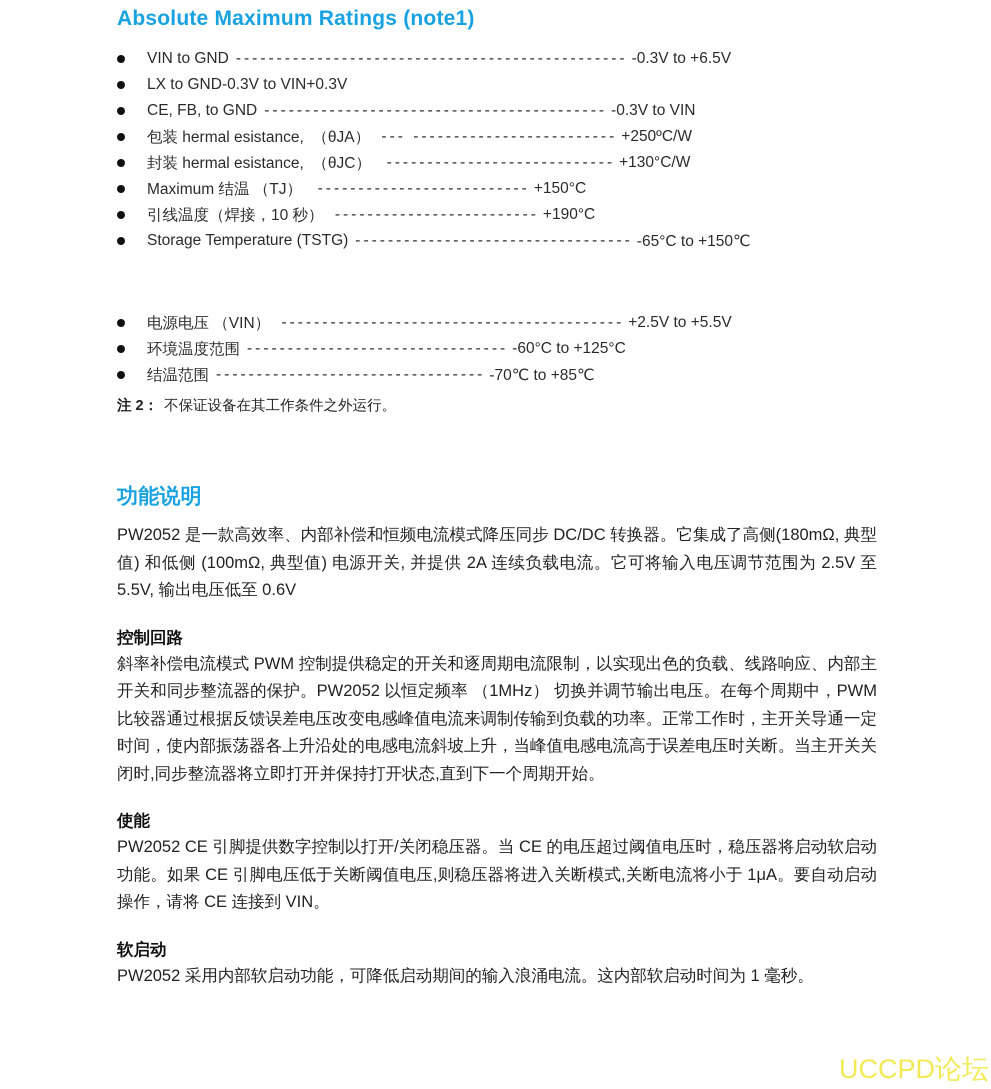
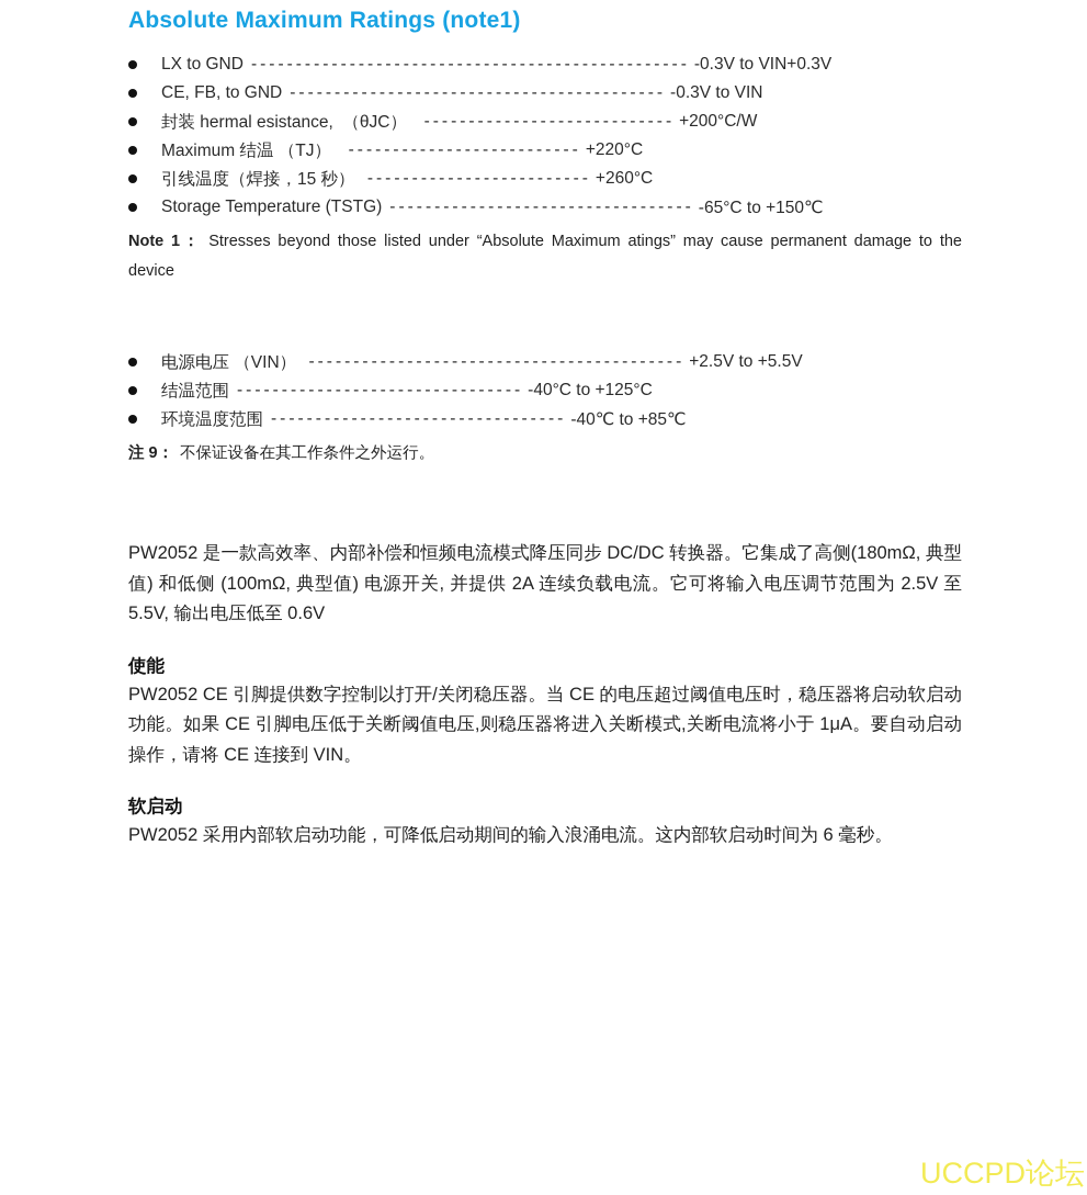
  Absolute Maximum Ratings (note1)
- VIN to GND
- ------------------------------------------------
- -0.3V to +6.5V
  LX to GND
+ -------------------------------------------------
  -0.3V to VIN+0.3V
  CE, FB, to GND
  ------------------------------------------
  -0.3V to VIN
- 包装 hermal esistance, （θJA）
- --- -------------------------
- +250ºC/W
  封装 hermal esistance, （θJC）
  ----------------------------
- +130°C/W
+ +200°C/W
  Maximum 结温 （TJ）
  --------------------------
- +150°C
+ +220°C
- 引线温度（焊接，10 秒）
+ 引线温度（焊接，15 秒）
  -------------------------
- +190°C
+ +260°C
  Storage Temperature (TSTG)
  ----------------------------------
  -65°C to +150℃
+ Note 1： Stresses beyond those listed under “Absolute Maximum atings” may cause permanent damage to the device
  电源电压 （VIN）
  ------------------------------------------
  +2.5V to +5.5V
- 环境温度范围
+ 结温范围
  --------------------------------
- -60°C to +125°C
+ -40°C to +125°C
- 结温范围
+ 环境温度范围
  ---------------------------------
- -70℃ to +85℃
+ -40℃ to +85℃
- 注 2： 不保证设备在其工作条件之外运行。
+ 注 9： 不保证设备在其工作条件之外运行。
- 功能说明
  PW2052 是一款高效率、内部补偿和恒频电流模式降压同步 DC/DC 转换器。它集成了高侧(180mΩ, 典型值) 和低侧 (100mΩ, 典型值) 电源开关, 并提供 2A 连续负载电流。它可将输入电压调节范围为 2.5V 至 5.5V, 输出电压低至 0.6V
- 控制回路
- 斜率补偿电流模式 PWM 控制提供稳定的开关和逐周期电流限制，以实现出色的负载、线路响应、内部主开关和同步整流器的保护。PW2052 以恒定频率 （1MHz） 切换并调节输出电压。在每个周期中，PWM 比较器通过根据反馈误差电压改变电感峰值电流来调制传输到负载的功率。正常工作时，主开关导通一定时间，使内部振荡器各上升沿处的电感电流斜坡上升，当峰值电感电流高于误差电压时关断。当主开关关闭时,同步整流器将立即打开并保持打开状态,直到下一个周期开始。
  使能
  PW2052 CE 引脚提供数字控制以打开/关闭稳压器。当 CE 的电压超过阈值电压时，稳压器将启动软启动功能。如果 CE 引脚电压低于关断阈值电压,则稳压器将进入关断模式,关断电流将小于 1μA。要自动启动操作，请将 CE 连接到 VIN。
  软启动
- PW2052 采用内部软启动功能，可降低启动期间的输入浪涌电流。这内部软启动时间为 1 毫秒。
+ PW2052 采用内部软启动功能，可降低启动期间的输入浪涌电流。这内部软启动时间为 6 毫秒。
  UCCPD论坛
